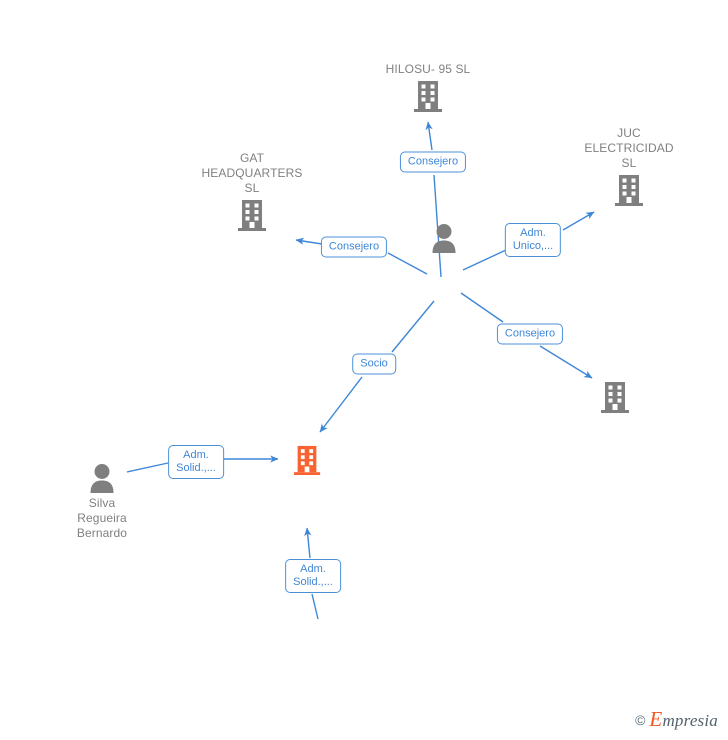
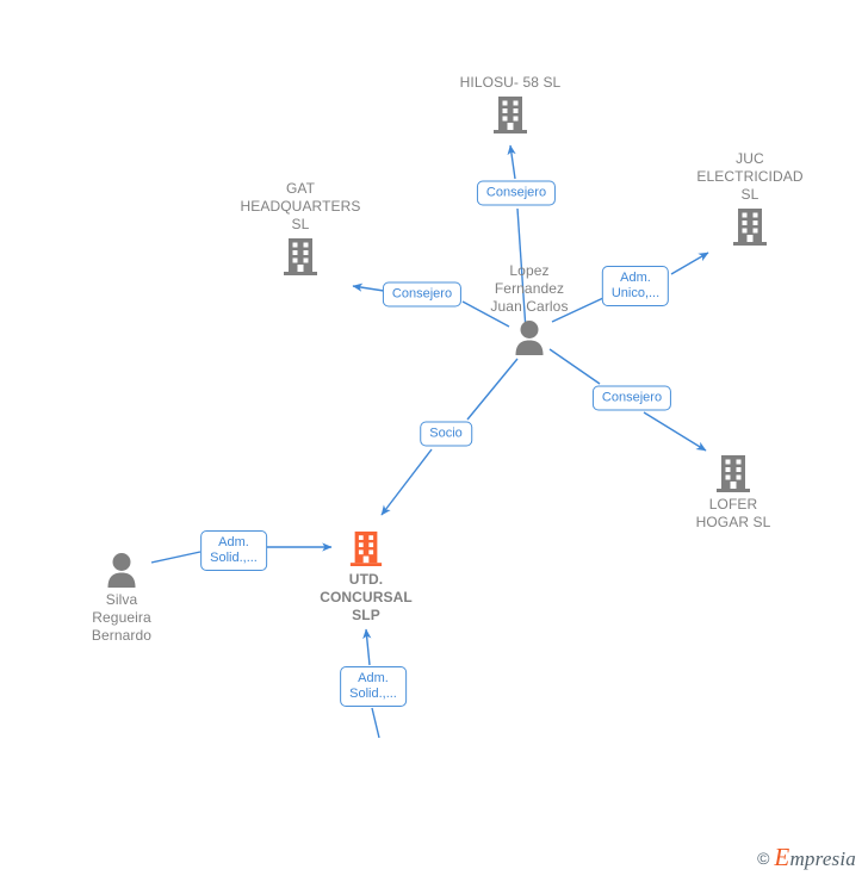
- HILOSU- 95 SL
+ HILOSU- 58 SL
  JUC
  ELECTRICIDAD
  SL
  GAT
  HEADQUARTERS
  SL
+ Lopez
+ Fernandez
+ Juan Carlos
+ LOFER
+ HOGAR SL
+ UTD.
+ CONCURSAL
+ SLP
  Silva
  Regueira
  Bernardo
  Consejero
  Adm.
  Unico,...
  Consejero
  Consejero
  Socio
  Adm.
  Solid.,...
  Adm.
  Solid.,...
  ©
  Empresia
